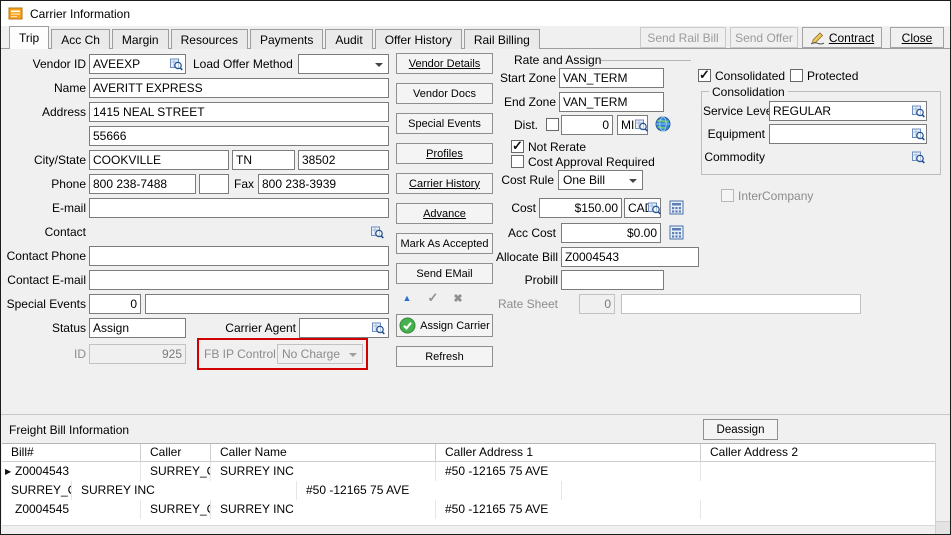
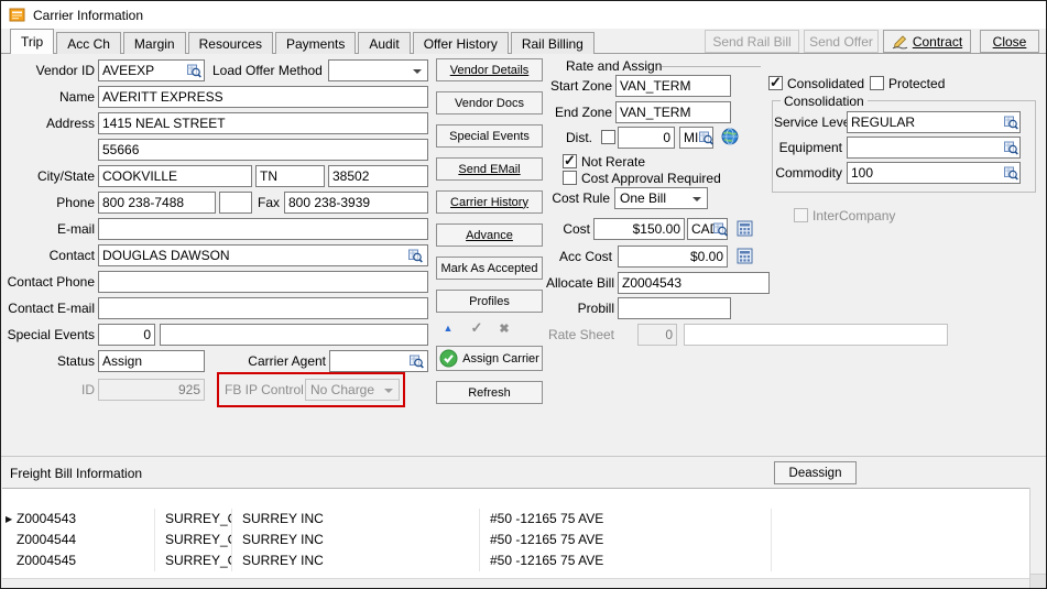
  Carrier Information
  Trip
  Acc Ch
  Margin
  Resources
  Payments
  Audit
  Offer History
  Rail Billing
  Send Rail Bill
  Send Offer
  Contract
  Close
  Vendor ID
  AVEEXP
  Load Offer Method
  Name
  AVERITT EXPRESS
  Address
  1415 NEAL STREET
  55666
  City/State
  COOKVILLE
  TN
  38502
  Phone
  800 238-7488
  Fax
  800 238-3939
  E-mail
  Contact
+ DOUGLAS DAWSON
  Contact Phone
  Contact E-mail
  Special Events
  0
  Status
  Assign
  Carrier Agent
  ID
  925
  FB IP Contro
  No Charge
  Vendor Details
  Vendor Docs
  Special Events
- Profiles
+ Send EMail
  Carrier History
  Advance
  Mark As Accepted
- Send EMail
+ Profiles
  ▲
  ✓
  ✖
  Assign Carrier
  Refresh
  Rate and Assign
  Start Zone
  VAN_TERM
  End Zone
  VAN_TERM
  Dist.
  0
  MI
  Not Rerate
  Cost Approval Required
  Cost Rule
  One Bill
  Cost
  $150.00
  Acc Cost
  $0.00
  Allocate Bill
  Z0004543
  Probill
  Rate Sheet
  0
  Consolidated
  Protected
  Consolidation
  Service Lev
  REGULAR
  Equipment
  Commodity
+ 100
  InterCompany
  Freight Bill Information
  Deassign
- Bill#
- Caller
- Caller Name
- Caller Address 1
- Caller Address 2
  ▶
  Z0004543
  SURREY_
  SURREY INC
  #50 -12165 75 AVE
+ Z0004544
  SURREY_
  SURREY INC
  #50 -12165 75 AVE
  Z0004545
  SURREY_
  SURREY INC
  #50 -12165 75 AVE
